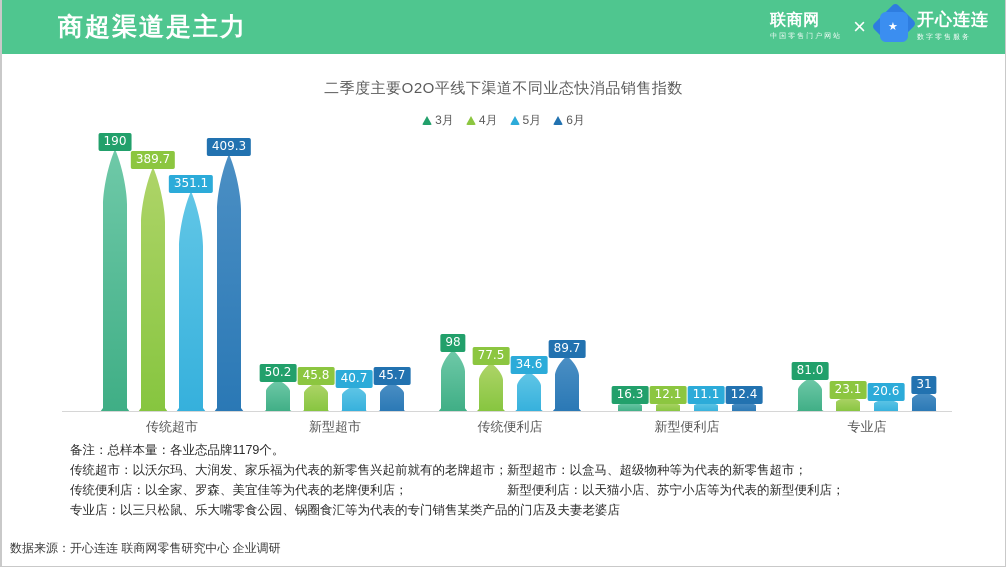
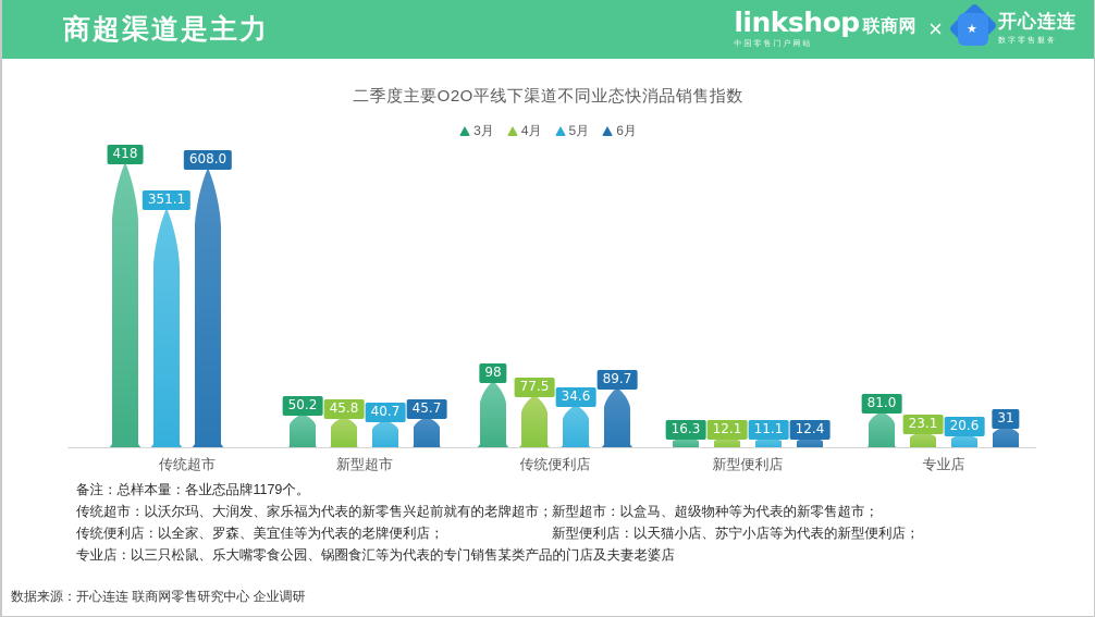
  商超渠道是主力
+ linkshop
  联商网
  ×
  ★
  开心连连
  二季度主要O2O平线下渠道不同业态快消品销售指数
  3月
  4月
  5月
  6月
- 190
+ 418
- 389.7
  351.1
- 409.3
+ 608.0
  50.2
  45.8
  40.7
  45.7
  98
  77.5
  34.6
  89.7
  16.3
  12.1
  11.1
  12.4
  81.0
  23.1
  20.6
  31
  传统超市
  新型超市
  传统便利店
  新型便利店
  专业店
  备注：总样本量：各业态品牌1179个。
  传统超市：以沃尔玛、大润发、家乐福为代表的新零售兴起前就有的老牌超市；
  新型超市：以盒马、超级物种等为代表的新零售超市；
  传统便利店：以全家、罗森、美宜佳等为代表的老牌便利店；
  新型便利店：以天猫小店、苏宁小店等为代表的新型便利店；
  专业店：以三只松鼠、乐大嘴零食公园、锅圈食汇等为代表的专门销售某类产品的门店及夫妻老婆店
  数据来源：开心连连 联商网零售研究中心 企业调研
